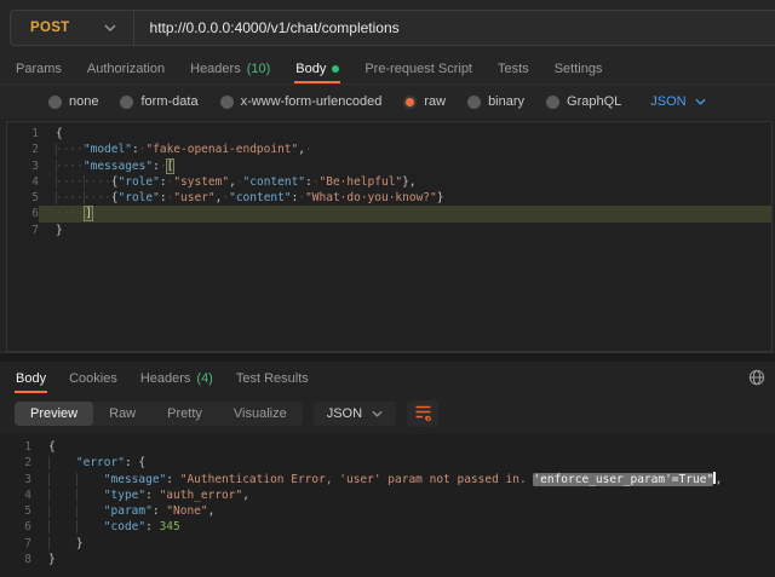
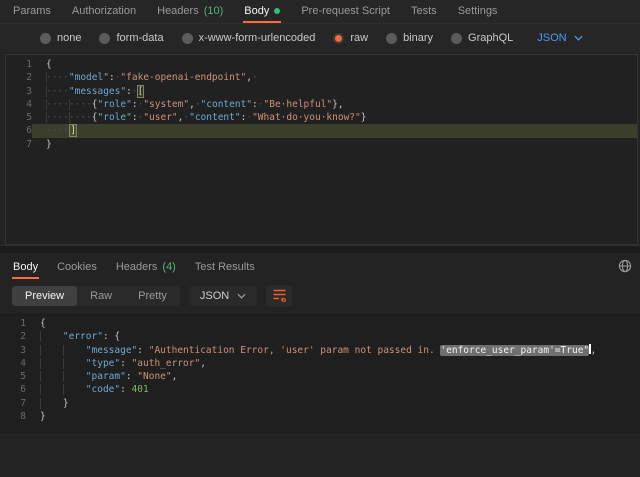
- POST
- http://0.0.0.0:4000/v1/chat/completions
  Params
  Authorization
  Headers
  (10)
  Body
  Pre-request Script
  Tests
  Settings
  none
  form-data
  x-www-form-urlencoded
  raw
  binary
  GraphQL
  JSON
  1
  {
  2
  ····"model":·"fake-openai-endpoint",·
  3
  ····"messages":·[
  4
  ········{"role":·"system",·"content":·"Be·helpful"},
  5
  ········{"role":·"user",·"content":·"What·do·you·know?"}
  6
  ···· ]
  7
  }
  Body
  Cookies
  Headers
  (4)
  Test Results
  Preview
  Raw
  Pretty
- Visualize
  JSON
  1
  {
  2
  "error": {
  3
  "message": "Authentication Error, 'user' param not passed in. 'enforce_user_param'=True" ,
  4
  "type": "auth_error",
  5
  "param": "None",
  6
- "code": 345
+ "code": 401
  7
  }
  8
  }
